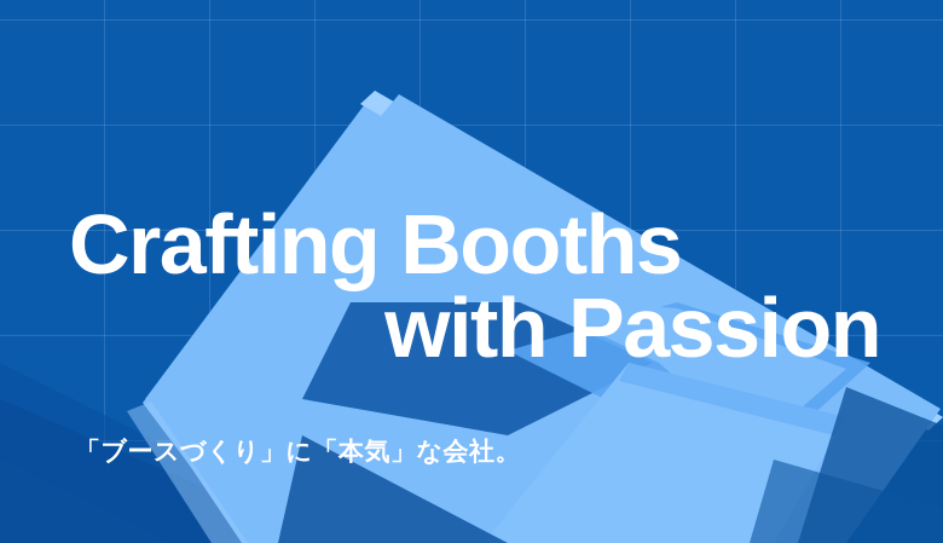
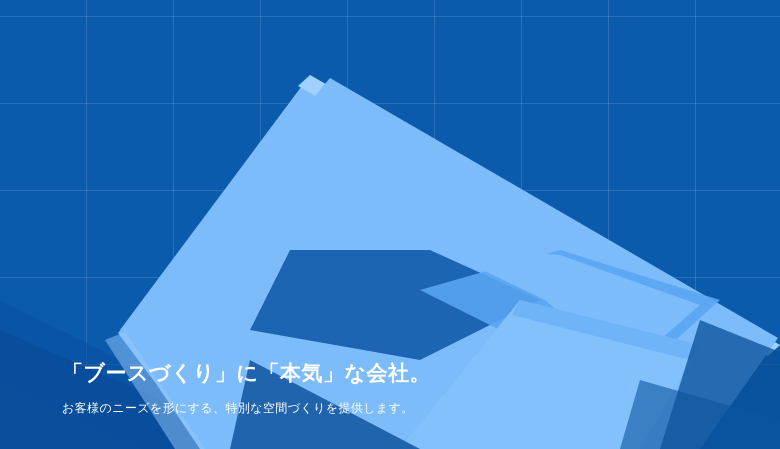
- Crafting Booths
- with Passion
  「ブースづくり」に「本気」な会社。
+ お客様のニーズを形にする、特別な空間づくりを提供します。
